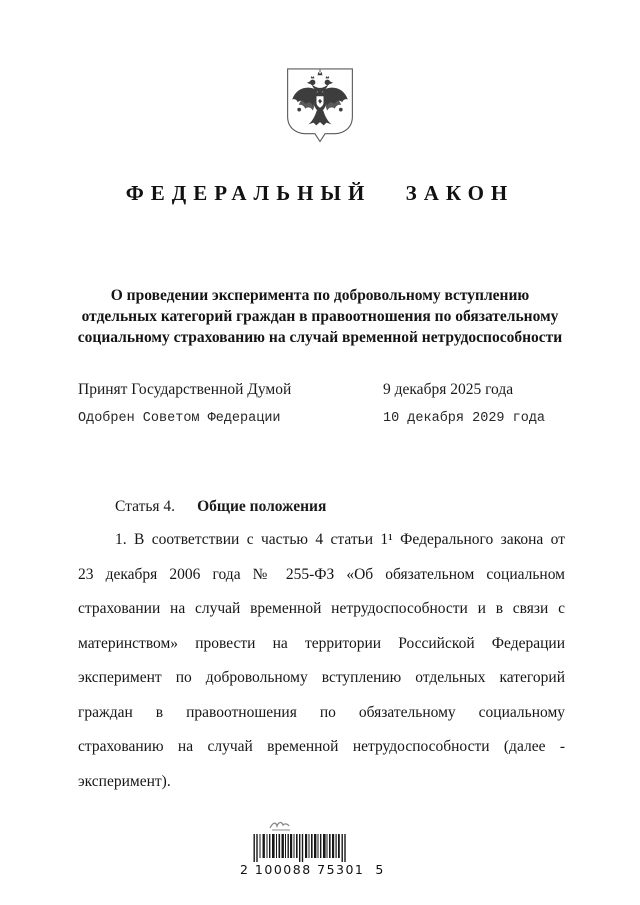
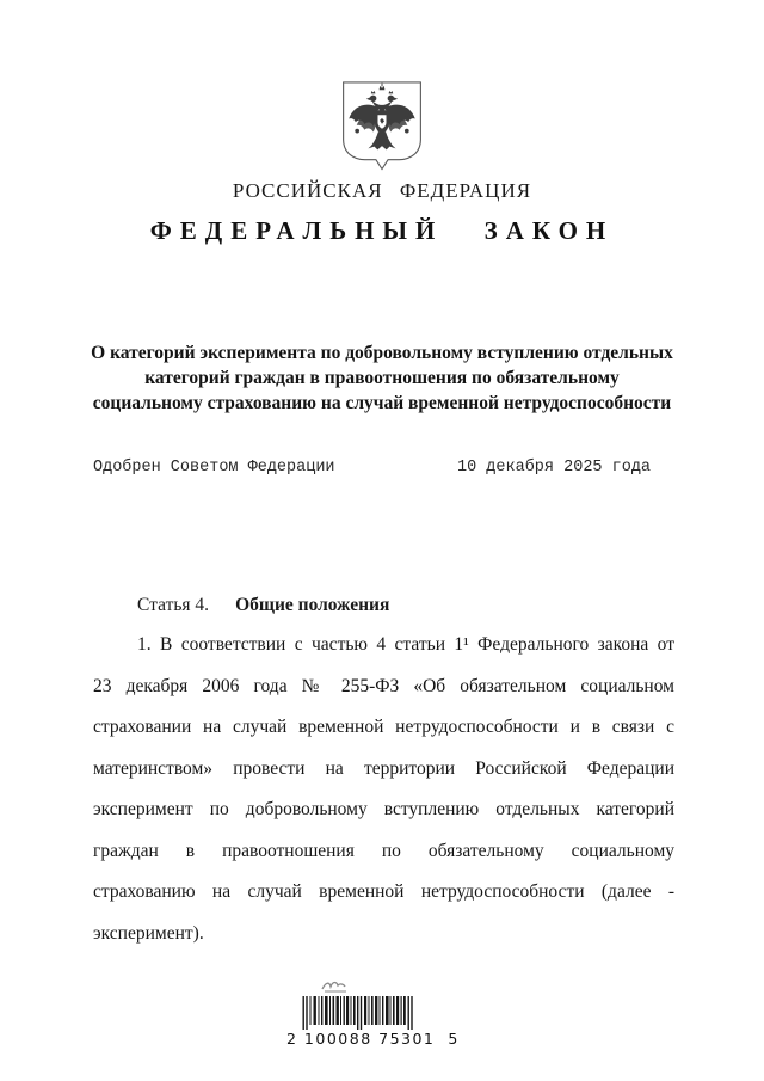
+ РОССИЙСКАЯ ФЕДЕРАЦИЯ
  ФЕДЕРАЛЬНЫЙ ЗАКОН
- О проведении эксперимента по добровольному вступлению отдельных категорий граждан в правоотношения по обязательному социальному страхованию на случай временной нетрудоспособности
+ О категорий эксперимента по добровольному вступлению отдельных категорий граждан в правоотношения по обязательному социальному страхованию на случай временной нетрудоспособности
- Принят Государственной Думой
- 9 декабря 2025 года
  Одобрен Советом Федерации
- 10 декабря 2029 года
+ 10 декабря 2025 года
  Статья 4. Общие положения
  1. В соответствии с частью 4 статьи 1¹ Федерального закона от 23 декабря 2006 года № 255-ФЗ «Об обязательном социальном страховании на случай временной нетрудоспособности и в связи с материнством» провести на территории Российской Федерации эксперимент по добровольному вступлению отдельных категорий граждан в правоотношения по обязательному социальному страхованию на случай временной нетрудоспособности (далее - эксперимент).
  2 100088 75301 5
